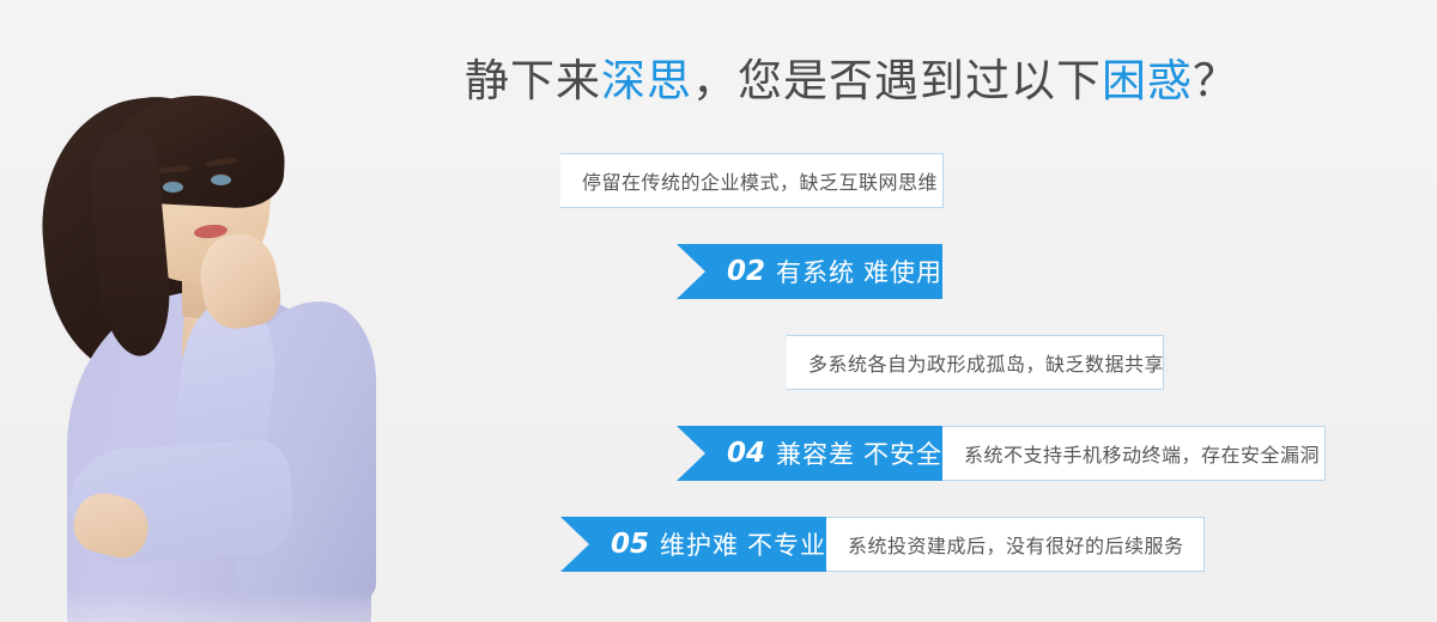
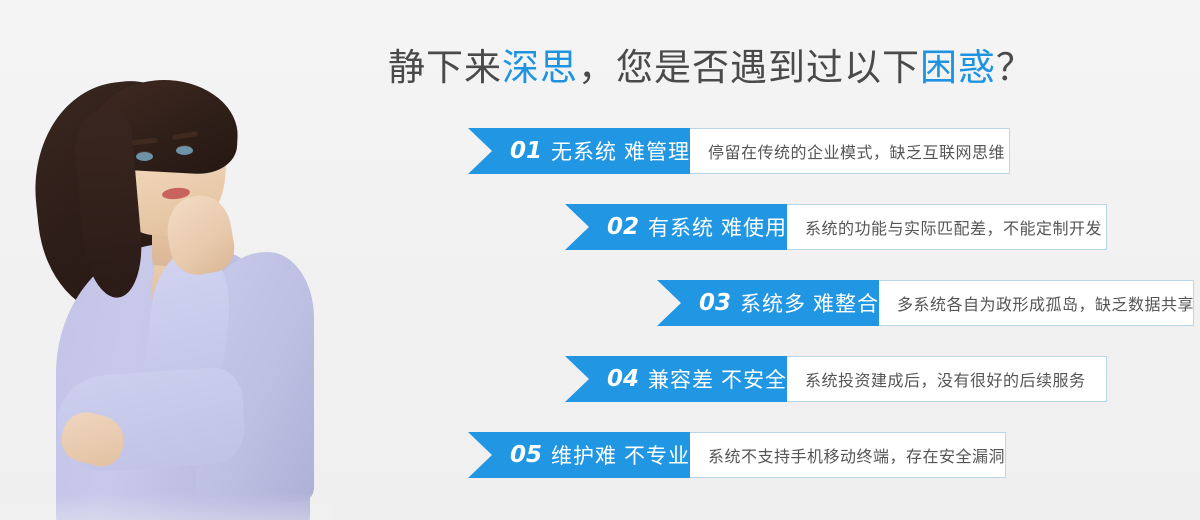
  静下来深思，您是否遇到过以下困惑？
+ 01
+ 无系统 难管理
  停留在传统的企业模式，缺乏互联网思维
  02
  有系统 难使用
+ 系统的功能与实际匹配差，不能定制开发
+ 03
+ 系统多 难整合
  多系统各自为政形成孤岛，缺乏数据共享
  04
  兼容差 不安全
- 系统不支持手机移动终端，存在安全漏洞
+ 系统投资建成后，没有很好的后续服务
  05
  维护难 不专业
- 系统投资建成后，没有很好的后续服务
+ 系统不支持手机移动终端，存在安全漏洞
